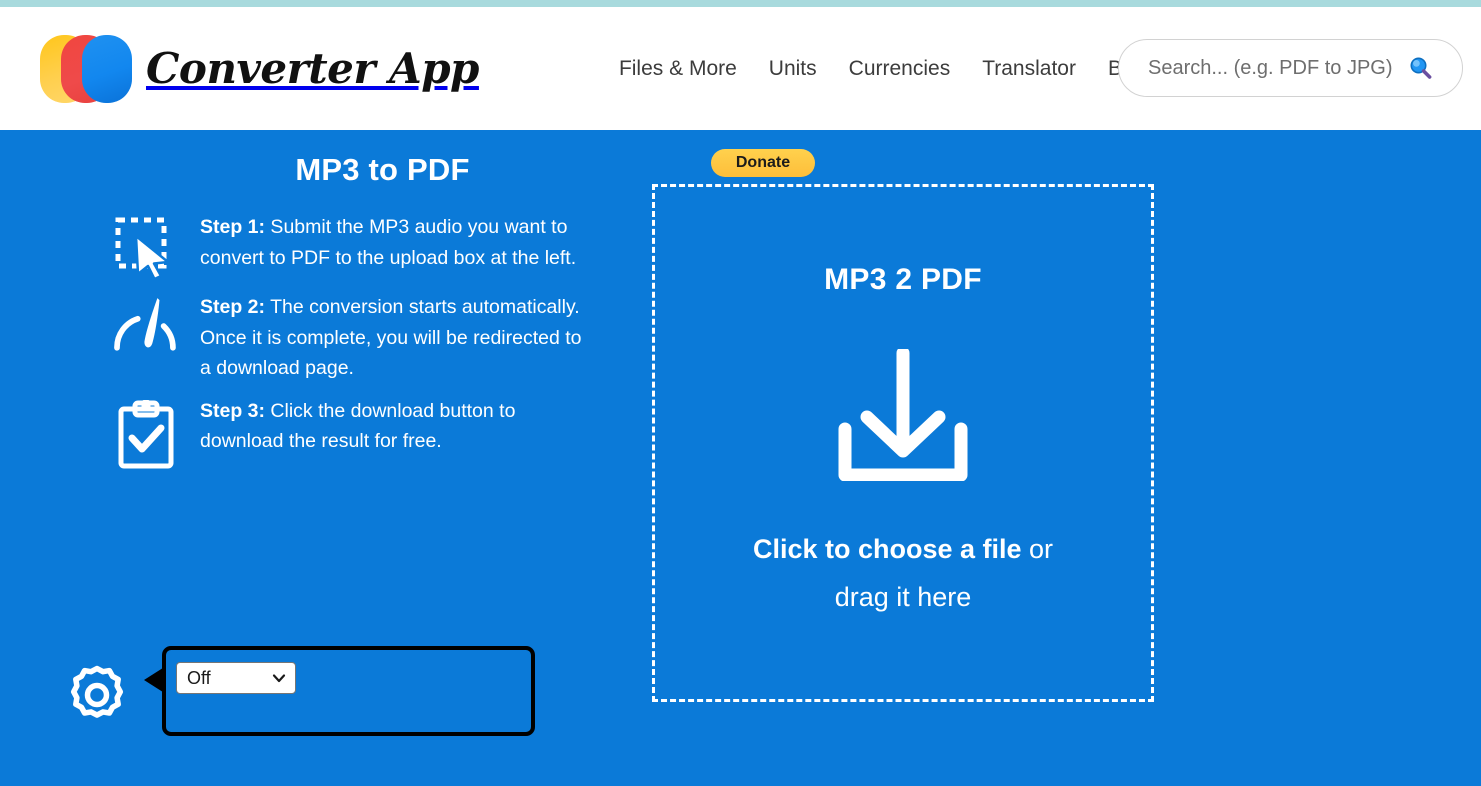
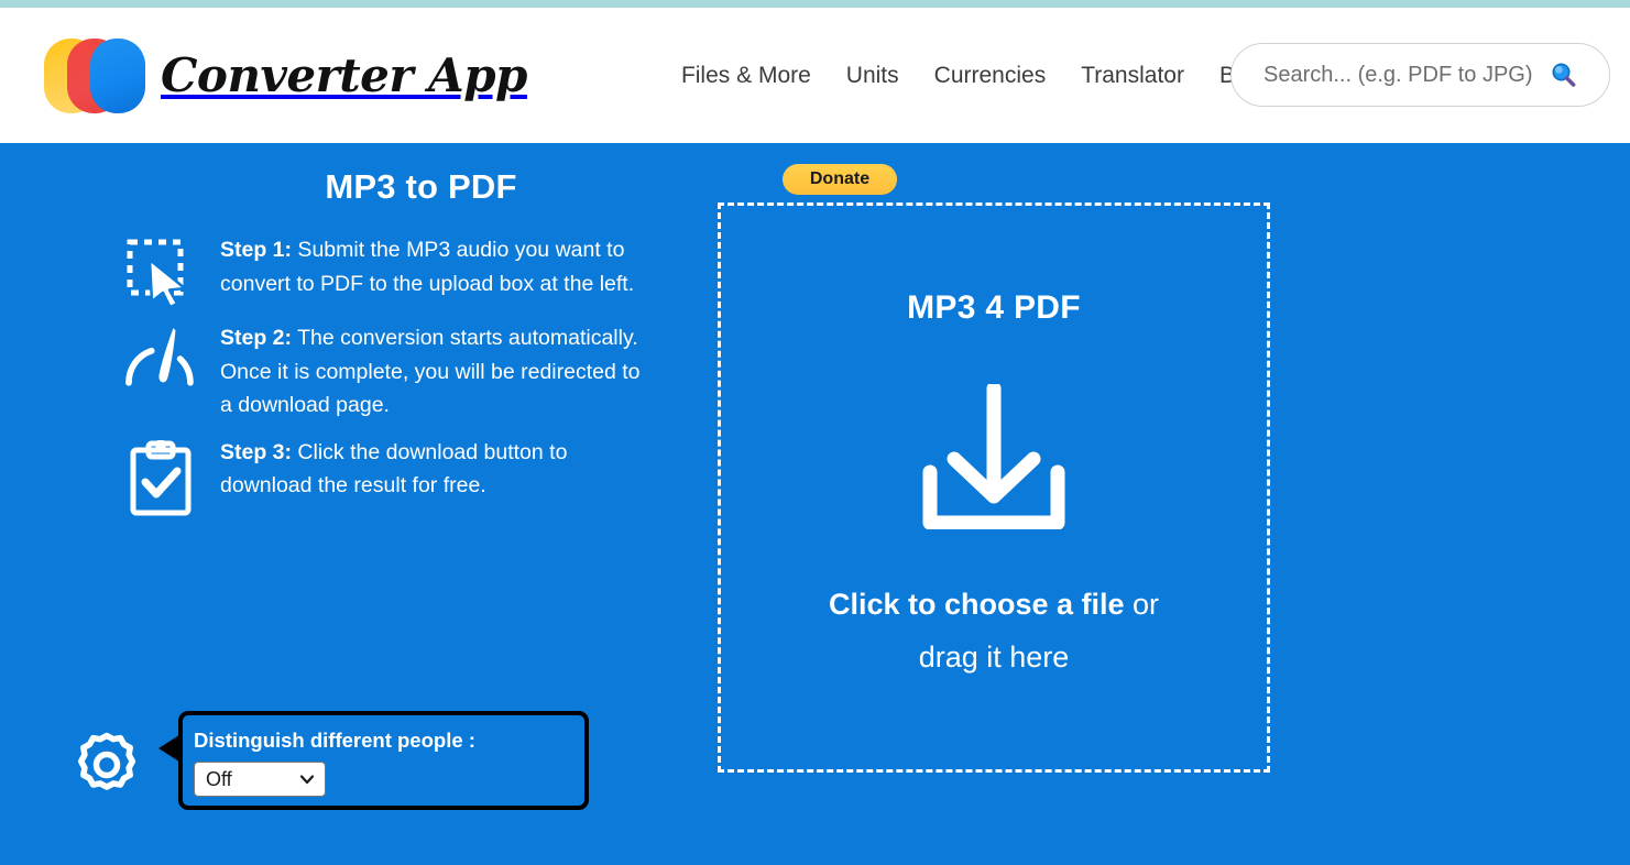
  Converter App
  Files & More
  Units
  Currencies
  Translator
  Search... (e.g. PDF to JPG)
  MP3 to PDF
  Step 1: Submit the MP3 audio you want to convert to PDF to the upload box at the left.
  Step 2: The conversion starts automatically. Once it is complete, you will be redirected to a download page.
  Step 3: Click the download button to download the result for free.
+ Distinguish different people :
  Off
  Donate
- MP3 2 PDF
+ MP3 4 PDF
  Click to choose a file or
  drag it here
